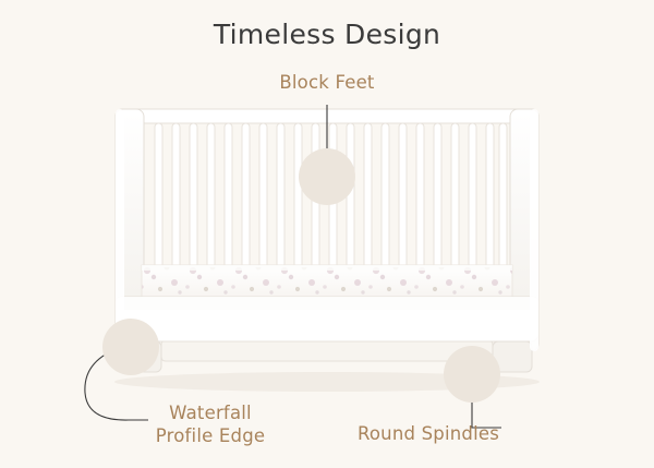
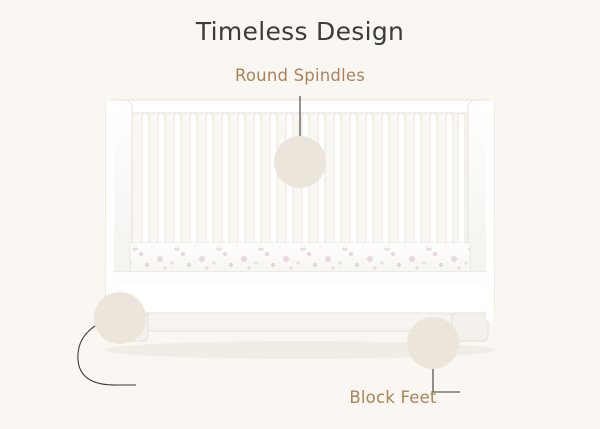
  Timeless Design
- Block Feet
+ Round Spindles
- Waterfall
- Profile Edge
- Round Spindles
+ Block Feet
